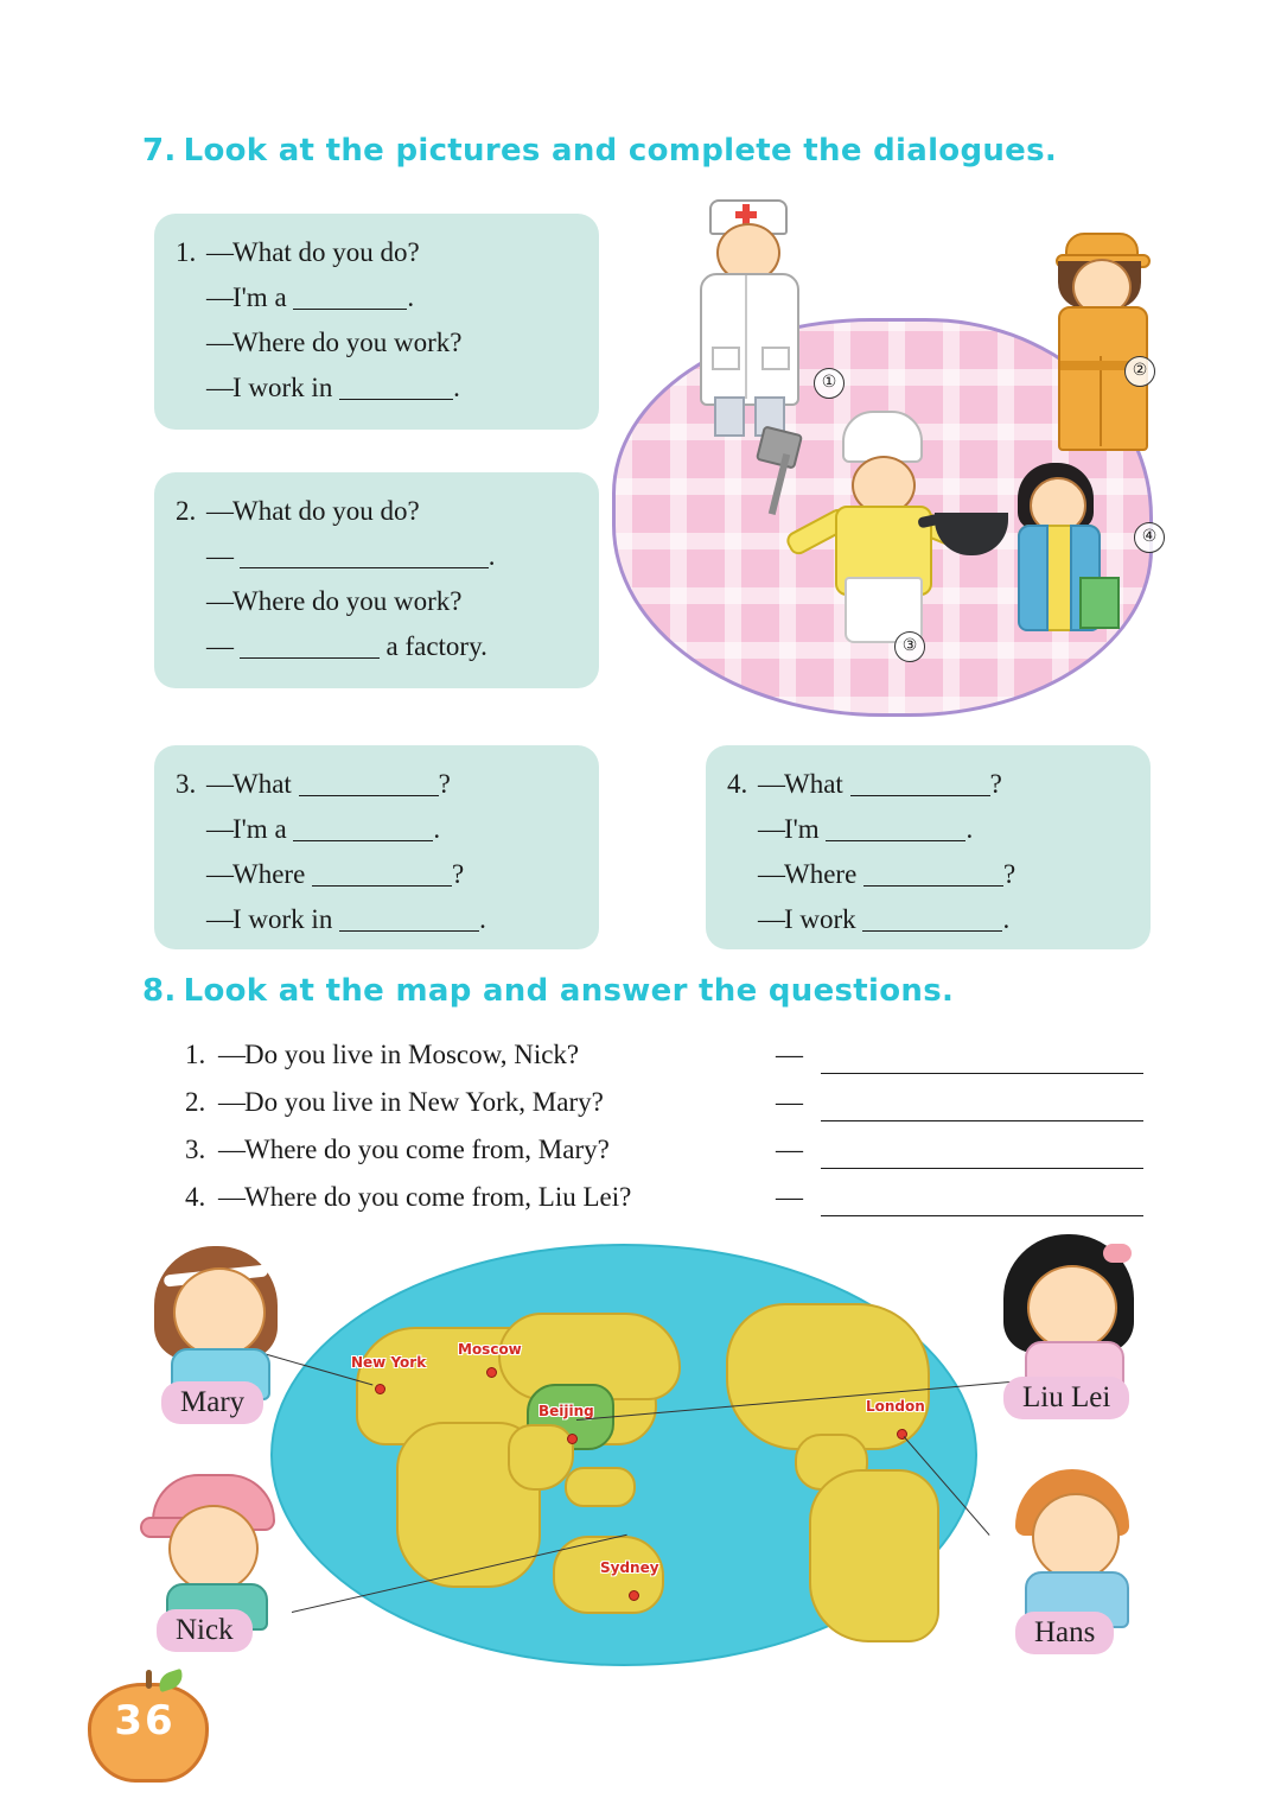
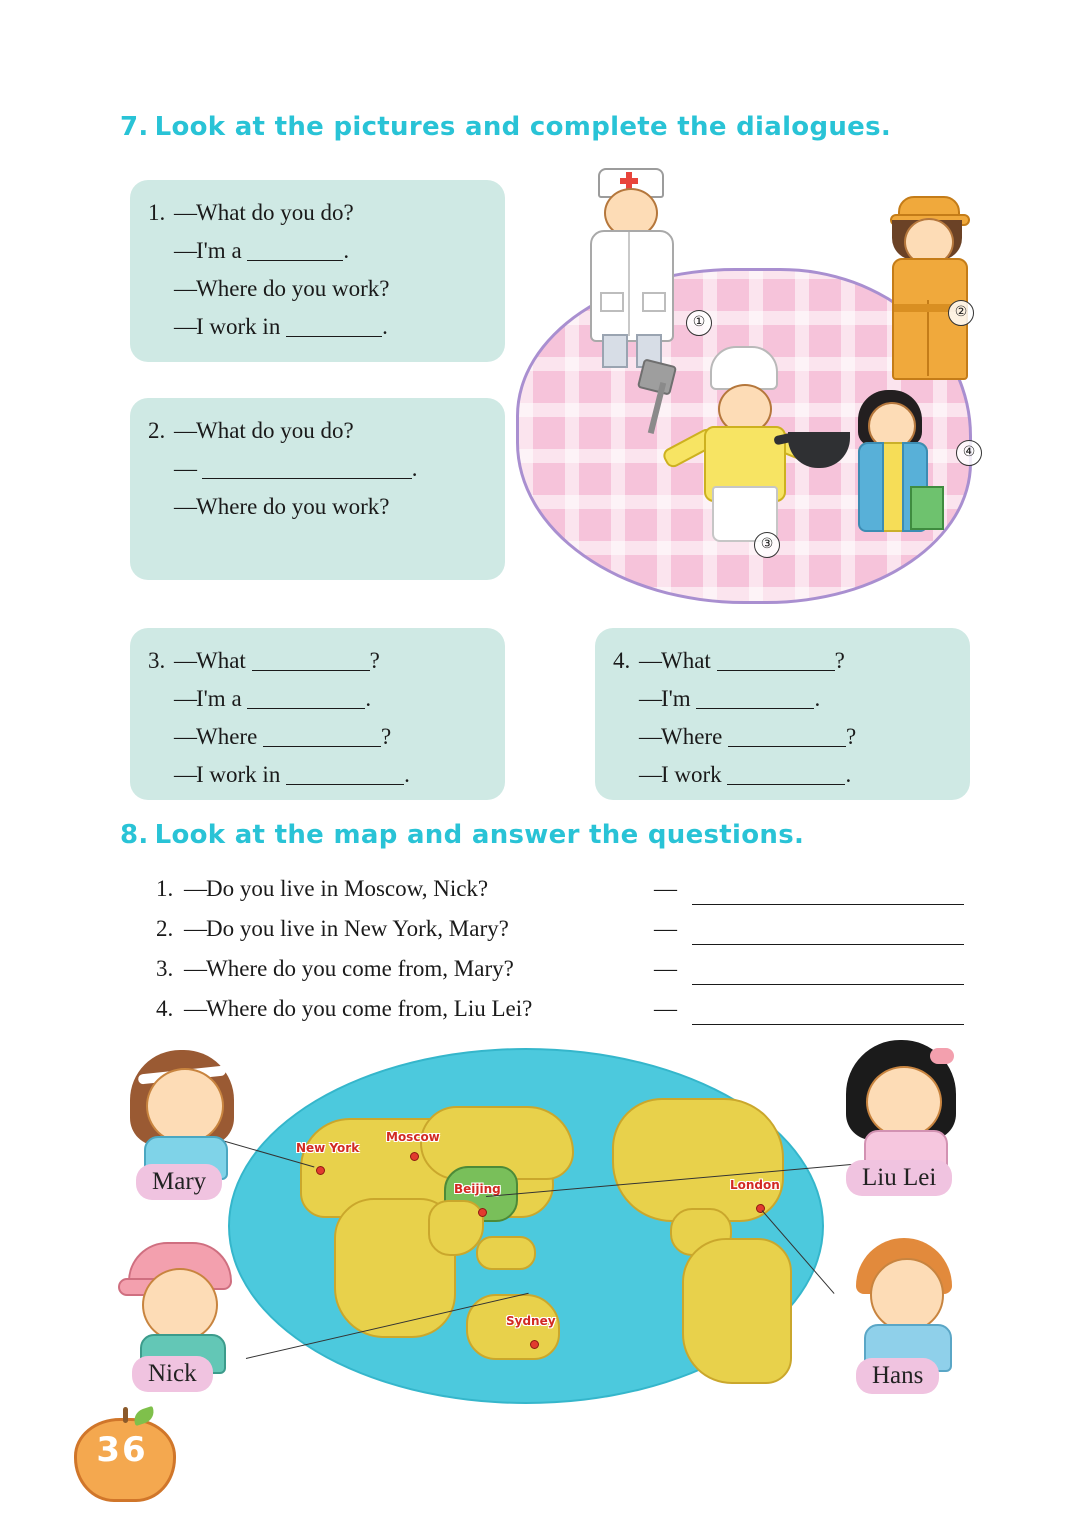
  7. Look at the pictures and complete the dialogues.
  1. —What do you do?
  —I'm a .
  —Where do you work?
  —I work in .
  2. —What do you do?
  — .
  —Where do you work?
- — a factory.
  ①
  ②
  ③
  ④
  3. —What ?
  —I'm a .
  —Where ?
  —I work in .
  4. —What ?
  —I'm .
  —Where ?
  —I work .
  8. Look at the map and answer the questions.
  1. —Do you live in Moscow, Nick?
  —
  2. —Do you live in New York, Mary?
  —
  3. —Where do you come from, Mary?
  —
  4. —Where do you come from, Liu Lei?
  —
  New York
  Moscow
  Beijing
  London
  Sydney
  Mary
  Liu Lei
  Nick
  Hans
  36
